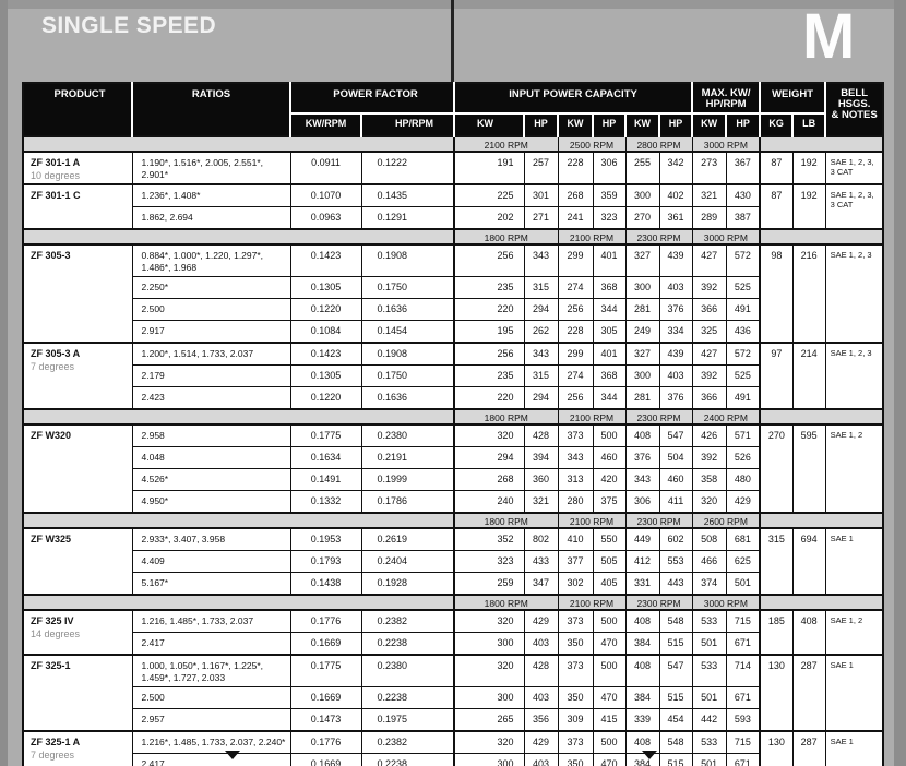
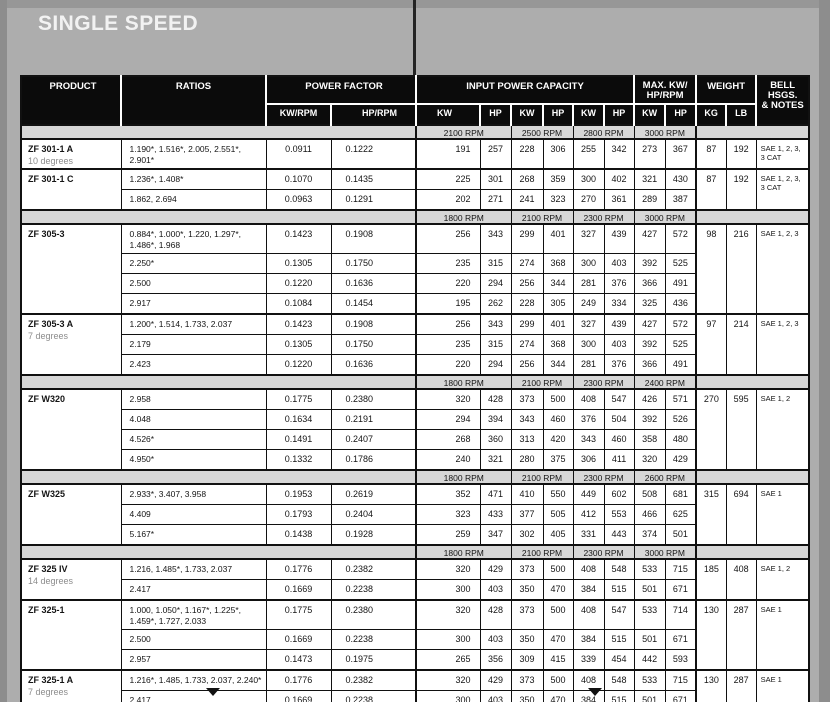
  SINGLE SPEED
- M
  PRODUCT	RATIOS	POWER FACTOR	INPUT POWER CAPACITY	MAX. KW/ HP/RPM	WEIGHT	BELL HSGS. & NOTES
  KW/RPM	HP/RPM	KW	HP	KW	HP	KW	HP	KW	HP	KG	LB
  	2100 RPM	2500 RPM	2800 RPM	3000 RPM
  ZF 301-1 A10 degrees	1.190*, 1.516*, 2.005, 2.551*, 2.901*	0.0911	0.1222	191	257	228	306	255	342	273	367	87	192	SAE 1, 2, 3, 3 CAT
  ZF 301-1 C	1.236*, 1.408*	0.1070	0.1435	225	301	268	359	300	402	321	430	87	192	SAE 1, 2, 3, 3 CAT
  1.862, 2.694	0.0963	0.1291	202	271	241	323	270	361	289	387
  	1800 RPM	2100 RPM	2300 RPM	3000 RPM
  ZF 305-3	0.884*, 1.000*, 1.220, 1.297*, 1.486*, 1.968	0.1423	0.1908	256	343	299	401	327	439	427	572	98	216	SAE 1, 2, 3
  2.250*	0.1305	0.1750	235	315	274	368	300	403	392	525
  2.500	0.1220	0.1636	220	294	256	344	281	376	366	491
  2.917	0.1084	0.1454	195	262	228	305	249	334	325	436
  ZF 305-3 A7 degrees	1.200*, 1.514, 1.733, 2.037	0.1423	0.1908	256	343	299	401	327	439	427	572	97	214	SAE 1, 2, 3
  2.179	0.1305	0.1750	235	315	274	368	300	403	392	525
  2.423	0.1220	0.1636	220	294	256	344	281	376	366	491
  	1800 RPM	2100 RPM	2300 RPM	2400 RPM
  ZF W320	2.958	0.1775	0.2380	320	428	373	500	408	547	426	571	270	595	SAE 1, 2
  4.048	0.1634	0.2191	294	394	343	460	376	504	392	526
- 4.526*	0.1491	0.1999	268	360	313	420	343	460	358	480
+ 4.526*	0.1491	0.2407	268	360	313	420	343	460	358	480
  4.950*	0.1332	0.1786	240	321	280	375	306	411	320	429
  	1800 RPM	2100 RPM	2300 RPM	2600 RPM
- ZF W325	2.933*, 3.407, 3.958	0.1953	0.2619	352	802	410	550	449	602	508	681	315	694	SAE 1
+ ZF W325	2.933*, 3.407, 3.958	0.1953	0.2619	352	471	410	550	449	602	508	681	315	694	SAE 1
  4.409	0.1793	0.2404	323	433	377	505	412	553	466	625
  5.167*	0.1438	0.1928	259	347	302	405	331	443	374	501
  	1800 RPM	2100 RPM	2300 RPM	3000 RPM
  ZF 325 IV14 degrees	1.216, 1.485*, 1.733, 2.037	0.1776	0.2382	320	429	373	500	408	548	533	715	185	408	SAE 1, 2
  2.417	0.1669	0.2238	300	403	350	470	384	515	501	671
  ZF 325-1	1.000, 1.050*, 1.167*, 1.225*, 1.459*, 1.727, 2.033	0.1775	0.2380	320	428	373	500	408	547	533	714	130	287	SAE 1
  2.500	0.1669	0.2238	300	403	350	470	384	515	501	671
  2.957	0.1473	0.1975	265	356	309	415	339	454	442	593
  ZF 325-1 A7 degrees	1.216*, 1.485, 1.733, 2.037, 2.240*	0.1776	0.2382	320	429	373	500	408	548	533	715	130	287	SAE 1
  2.417	0.1669	0.2238	300	403	350	470	384	515	501	671
